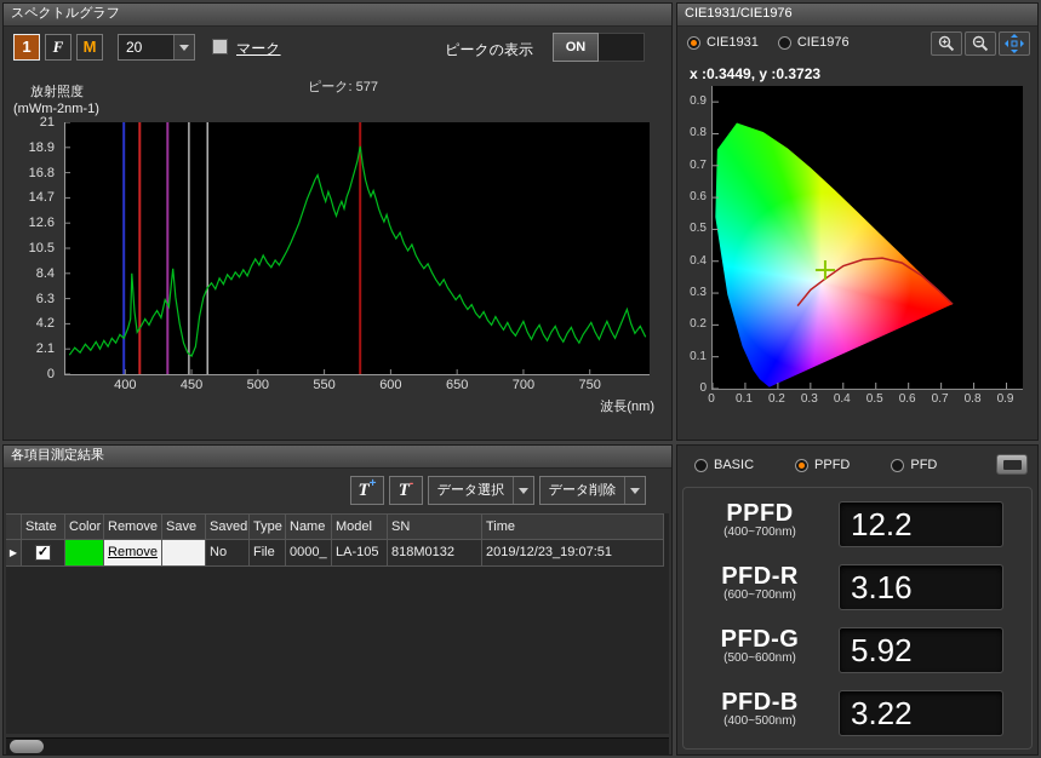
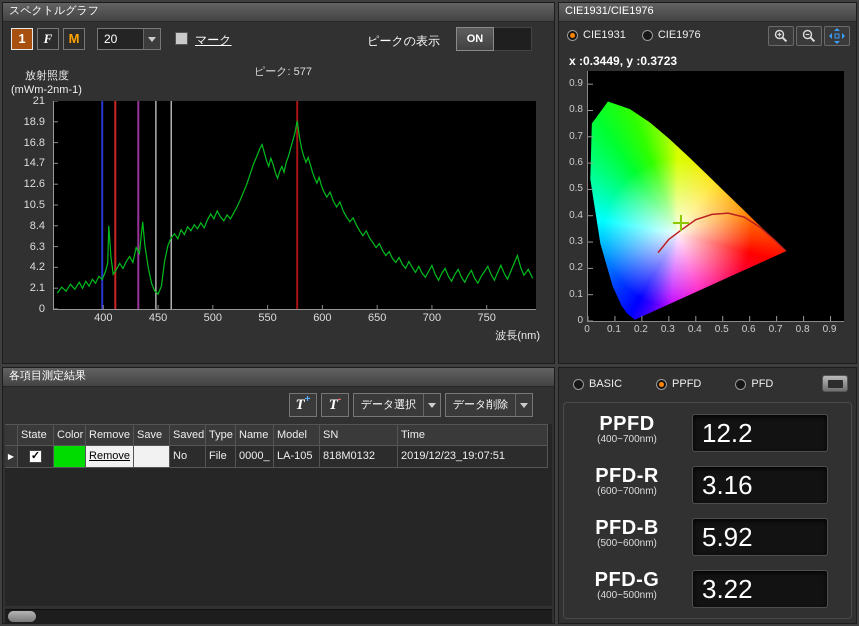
  スペクトルグラフ
  1
  F
  M
  20
  マーク
  ピークの表示
  ON
  放射照度
  (mWm-2nm-1)
  ピーク: 577
  0
  2.1
  4.2
  6.3
  8.4
  10.5
  12.6
  14.7
  16.8
  18.9
  21
  400
  450
  500
  550
  600
  650
  700
  750
  波長(nm)
  CIE1931/CIE1976
  CIE1931
  CIE1976
  x :0.3449, y :0.3723
  0
  0.1
  0.2
  0.3
  0.4
  0.5
  0.6
  0.7
  0.8
  0.9
  0
  0.1
  0.2
  0.3
  0.4
  0.5
  0.6
  0.7
  0.8
  0.9
  各項目測定結果
  T+
  T-
  データ選択
  データ削除
  State
  Color
  Remove
  Save
  Saved
  Type
  Name
  Model
  SN
  Time
  ▶
  ✓
  Remove
  No
  File
  0000_
  LA-105
  818M0132
  2019/12/23_19:07:51
  BASIC
  PPFD
  PFD
  PPFD
  (400~700nm)
  12.2
  PFD-R
  (600~700nm)
  3.16
- PFD-G
+ PFD-B
  (500~600nm)
  5.92
- PFD-B
+ PFD-G
  (400~500nm)
  3.22
